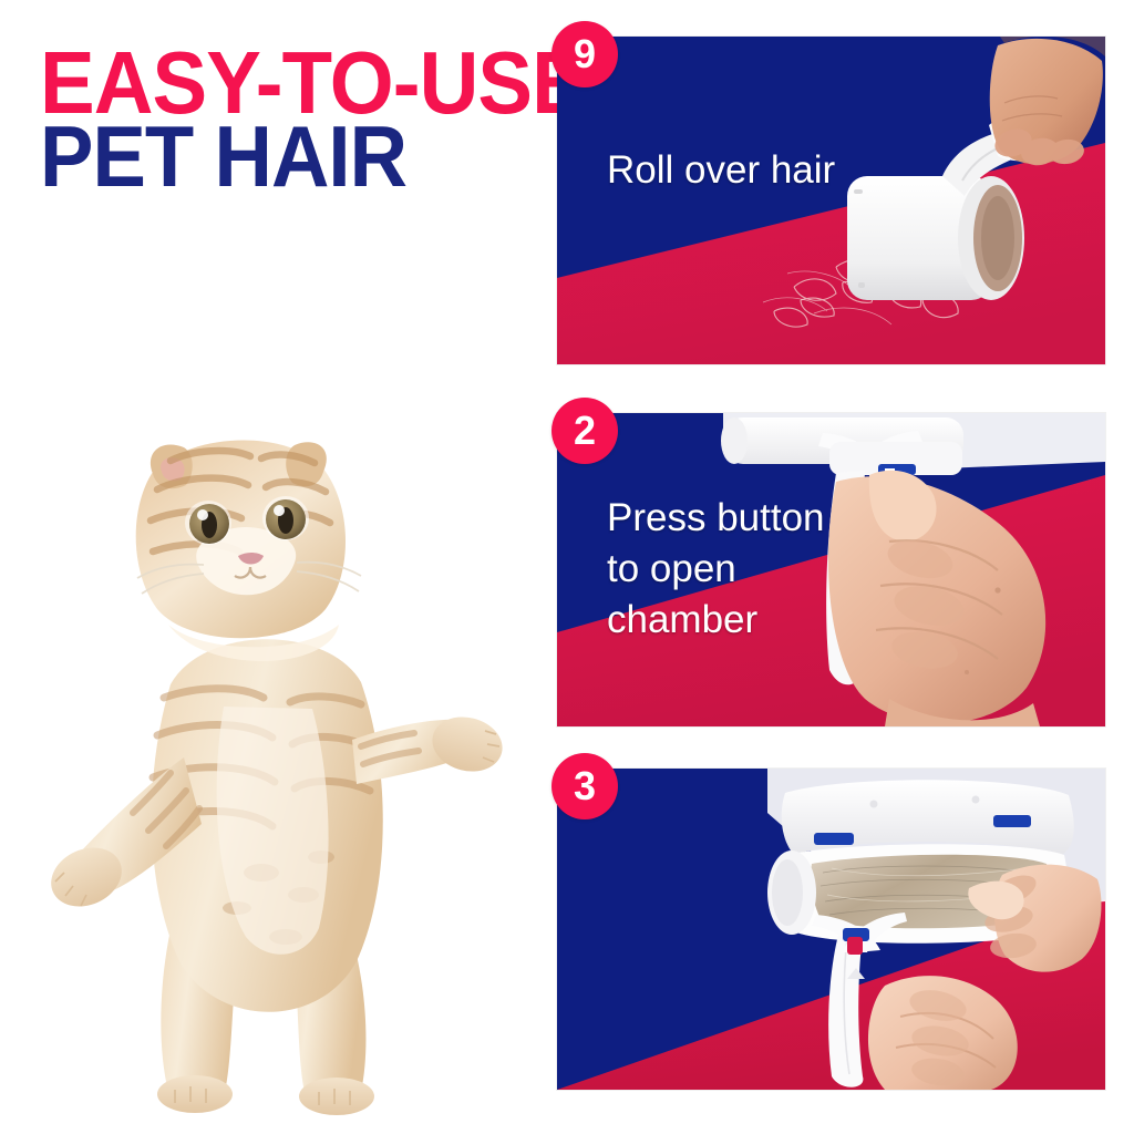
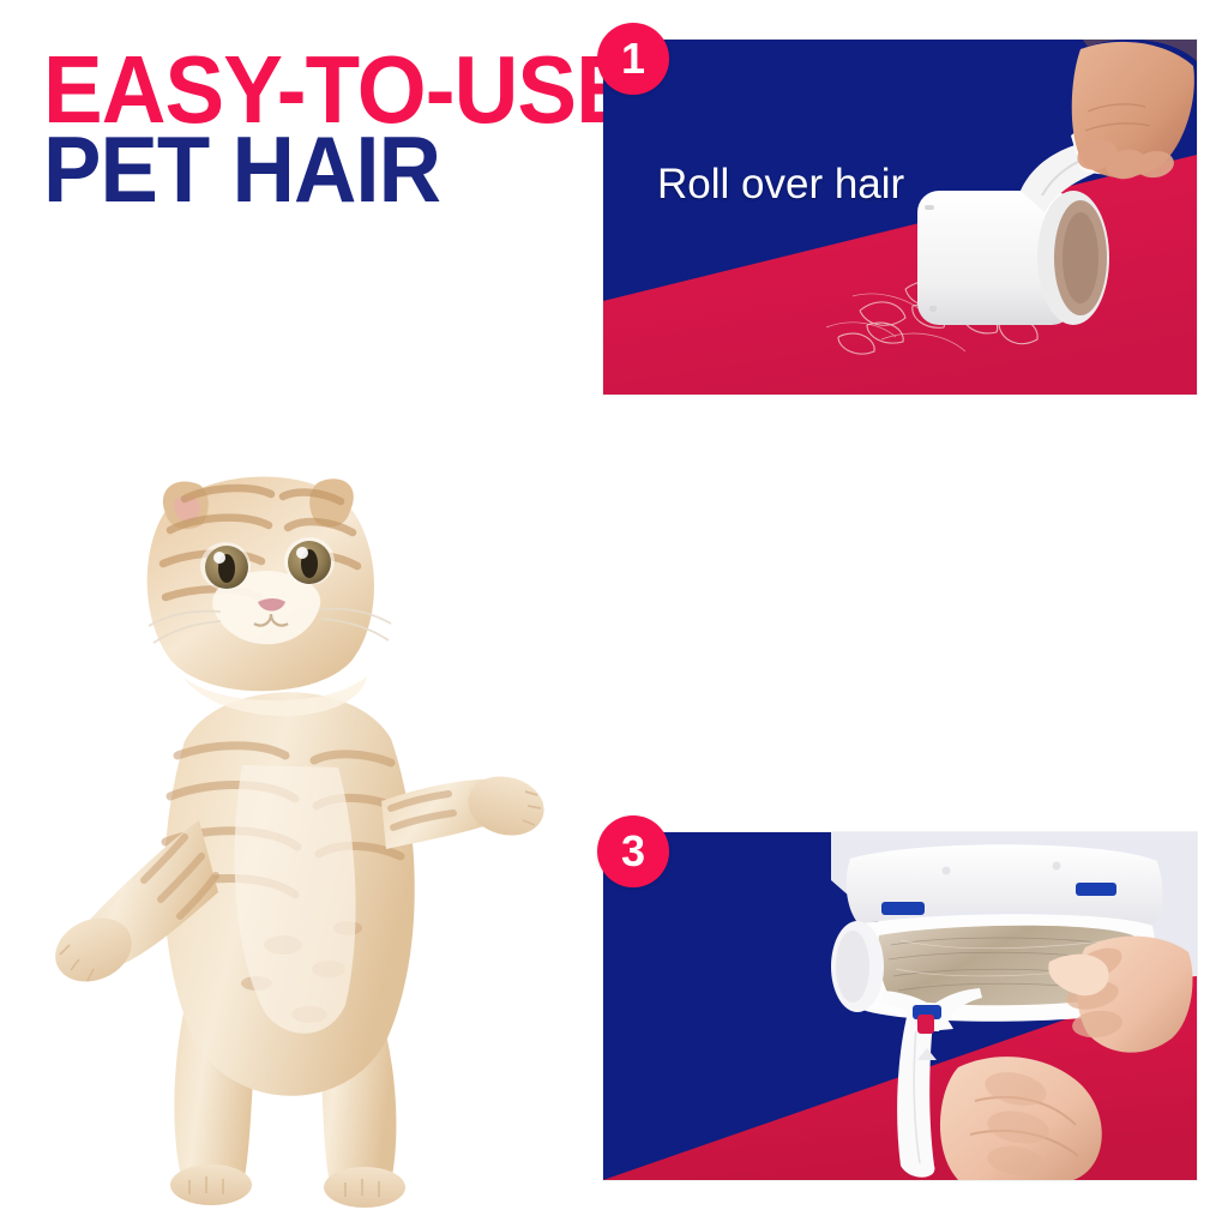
  EASY-TO-US
  PET HAIR
- 9
+ 1
  Roll over hair
- 2
- Press button
- to open
- chamber
  3
